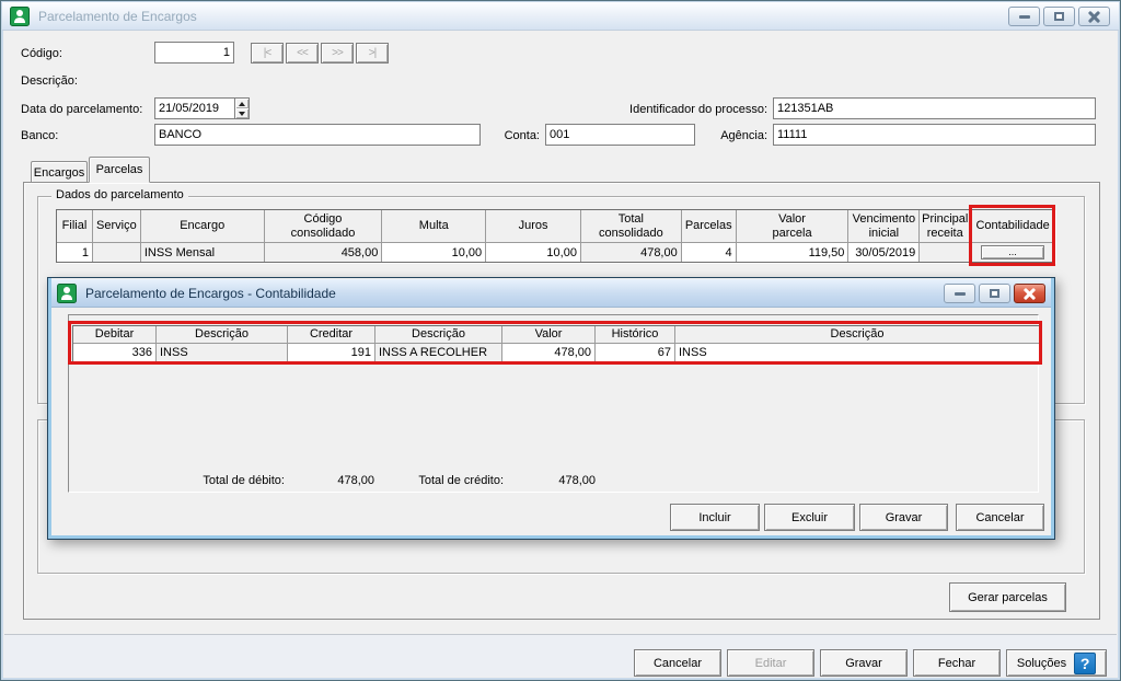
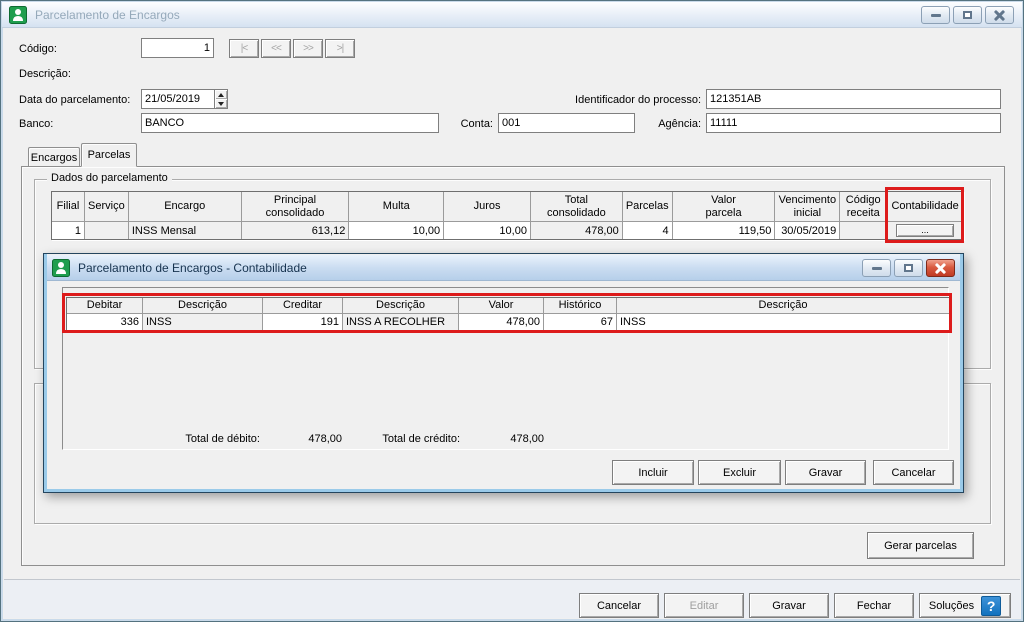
  Parcelamento de Encargos
  Código:
  1
  |<
  <<
  >>
  >|
  Descrição:
  Data do parcelamento:
  21/05/2019
  Identificador do processo:
  121351AB
  Banco:
  BANCO
  Conta:
  001
  Agência:
  11111
  Encargos
  Parcelas
  Dados do parcelamento
  Filial
  Serviço
  Encargo
- Código
+ Principal
  consolidado
  Multa
  Juros
  Total
  consolidado
  Parcelas
  Valor
  parcela
  Vencimento
  inicial
- Principal
+ Código
  receita
  Contabilidade
  1
  INSS Mensal
- 458,00
+ 613,12
  10,00
  10,00
  478,00
  4
  119,50
  30/05/2019
  ...
  Gerar parcelas
  Cancelar
  Editar
  Gravar
  Fechar
  Soluções
  ?
  Parcelamento de Encargos - Contabilidade
  Debitar
  Descrição
  Creditar
  Descrição
  Valor
  Histórico
  Descrição
  336
  INSS
  191
  INSS A RECOLHER
  478,00
  67
  INSS
  Total de débito:
  478,00
  Total de crédito:
  478,00
  Incluir
  Excluir
  Gravar
  Cancelar
